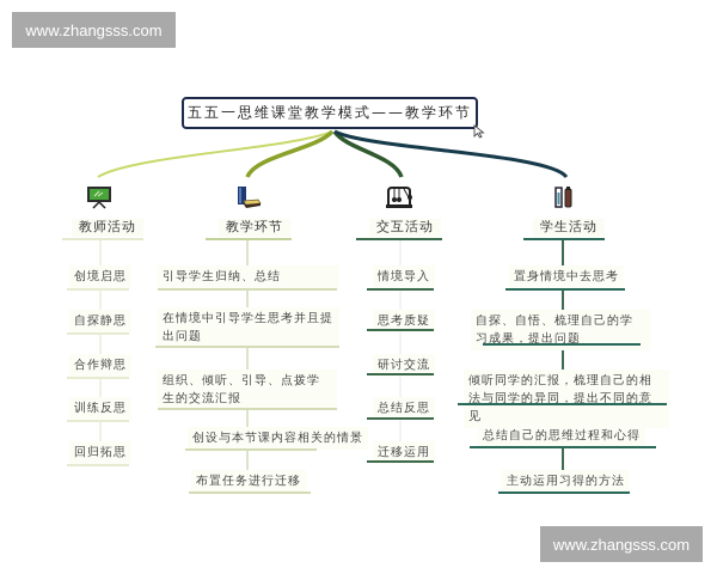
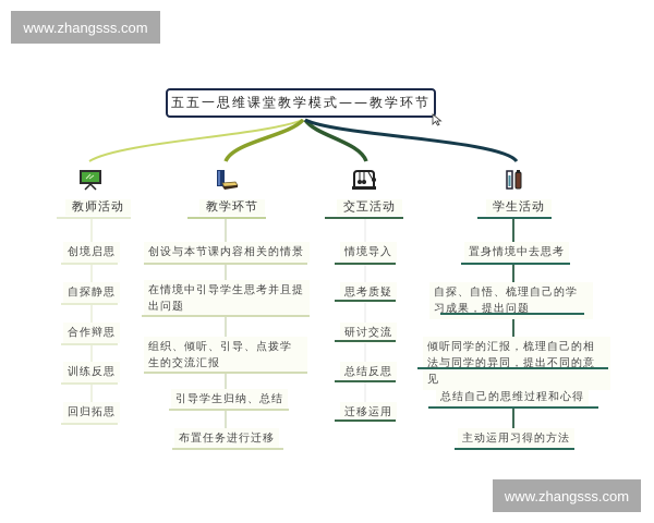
  www.zhangsss.com
  www.zhangsss.com
  五五一思维课堂教学模式——教学环节
  教师活动
  创境启思
  自探静思
  合作辩思
  训练反思
  回归拓思
  教学环节
- 引导学生归纳、总结
+ 创设与本节课内容相关的情景
  在情境中引导学生思考并且提出问题
  组织、倾听、引导、点拨学生的交流汇报
- 创设与本节课内容相关的情景
+ 引导学生归纳、总结
  布置任务进行迁移
  交互活动
  情境导入
  思考质疑
  研讨交流
  总结反思
  迁移运用
  学生活动
  置身情境中去思考
  自探、自悟、梳理自己的学习成果，提出问题
  倾听同学的汇报，梳理自己的相法与同学的异同，提出不同的意见
  总结自己的思维过程和心得
  主动运用习得的方法
